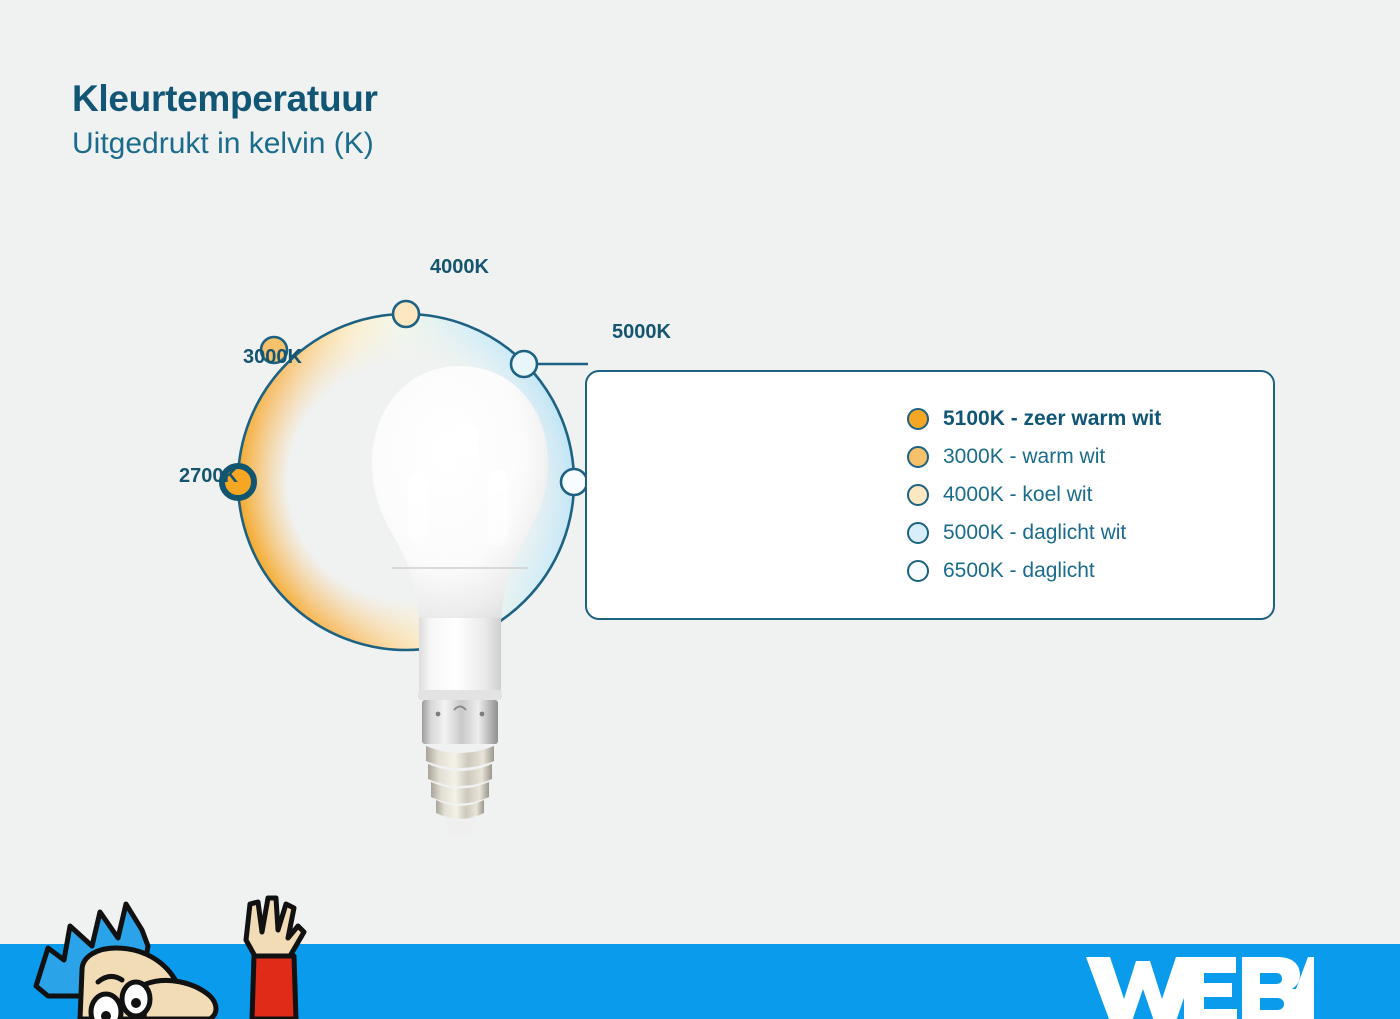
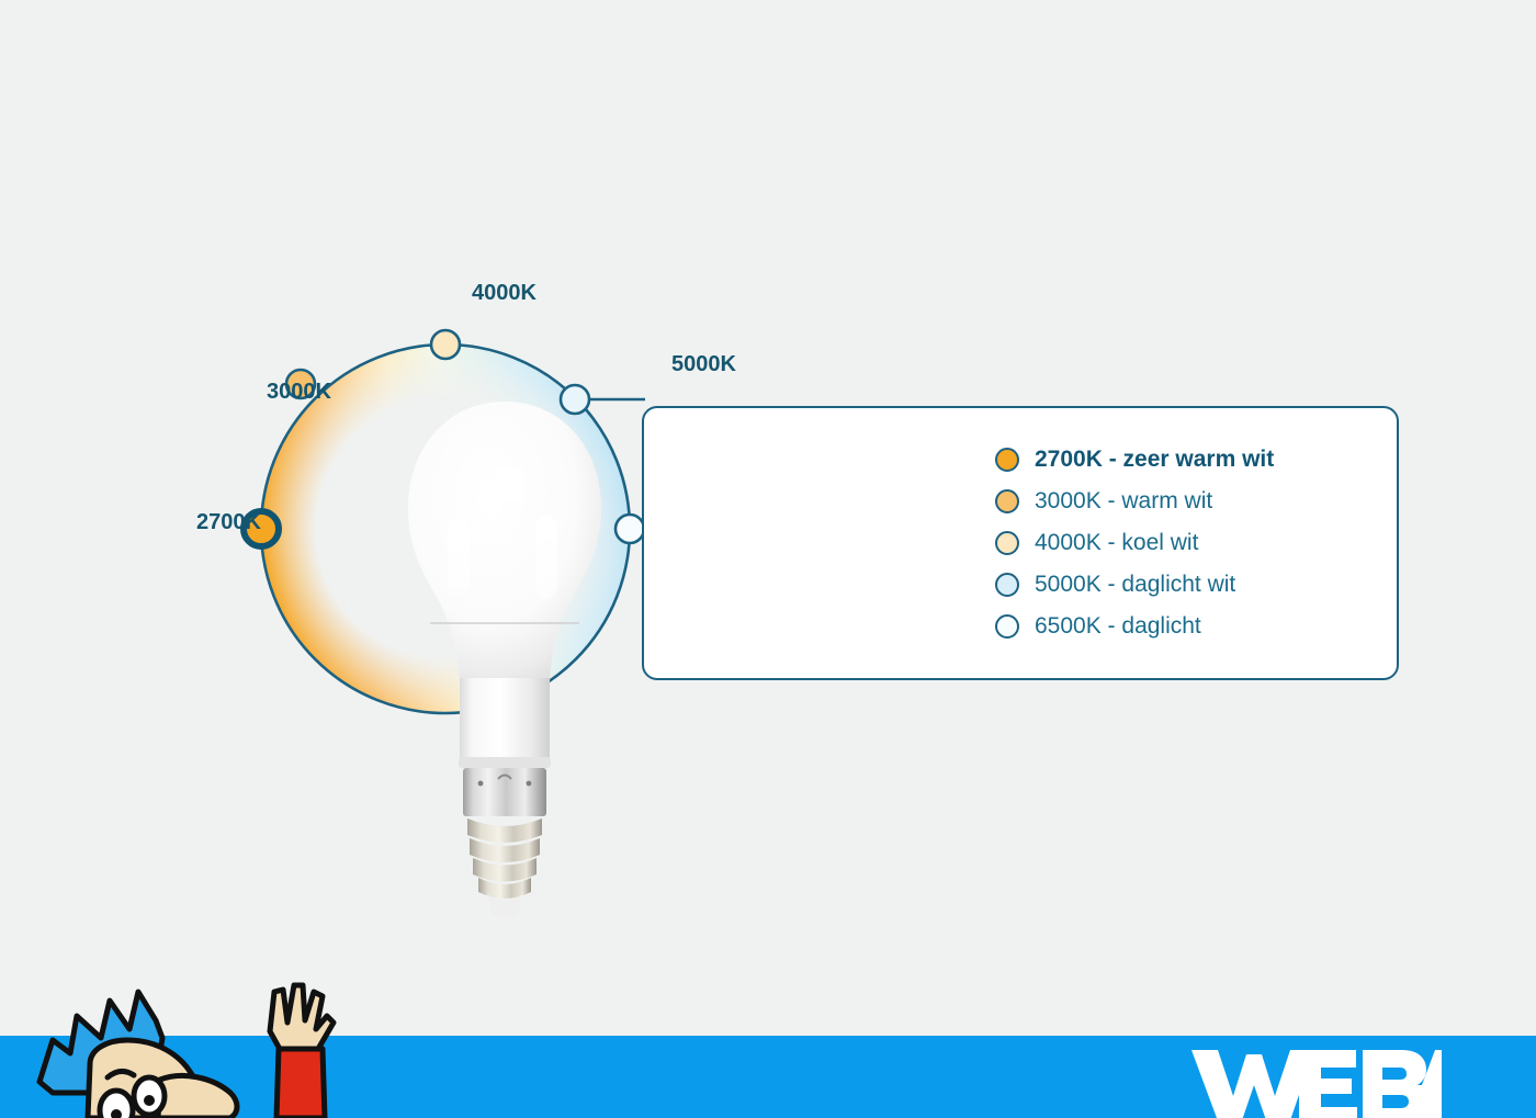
- Kleurtemperatuur
- Uitgedrukt in kelvin (K)
  4000K
  3000K
  2700K
  5000K
- 5100K - zeer warm wit
+ 2700K - zeer warm wit
  3000K - warm wit
  4000K - koel wit
  5000K - daglicht wit
  6500K - daglicht
